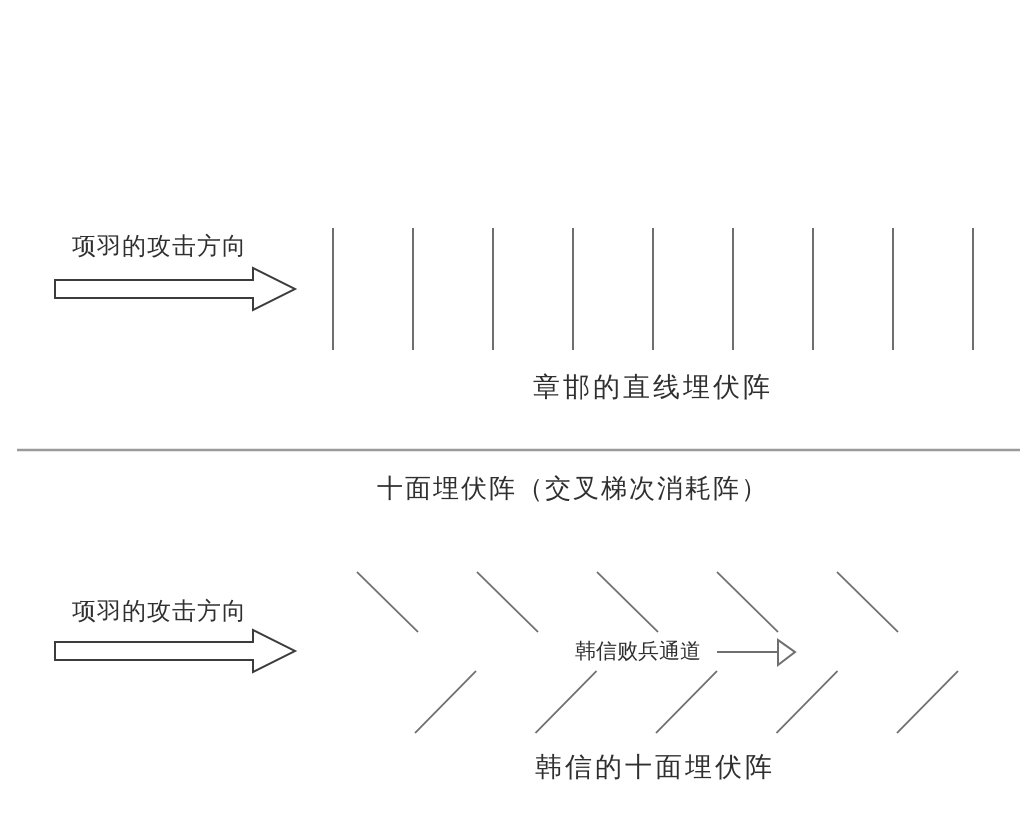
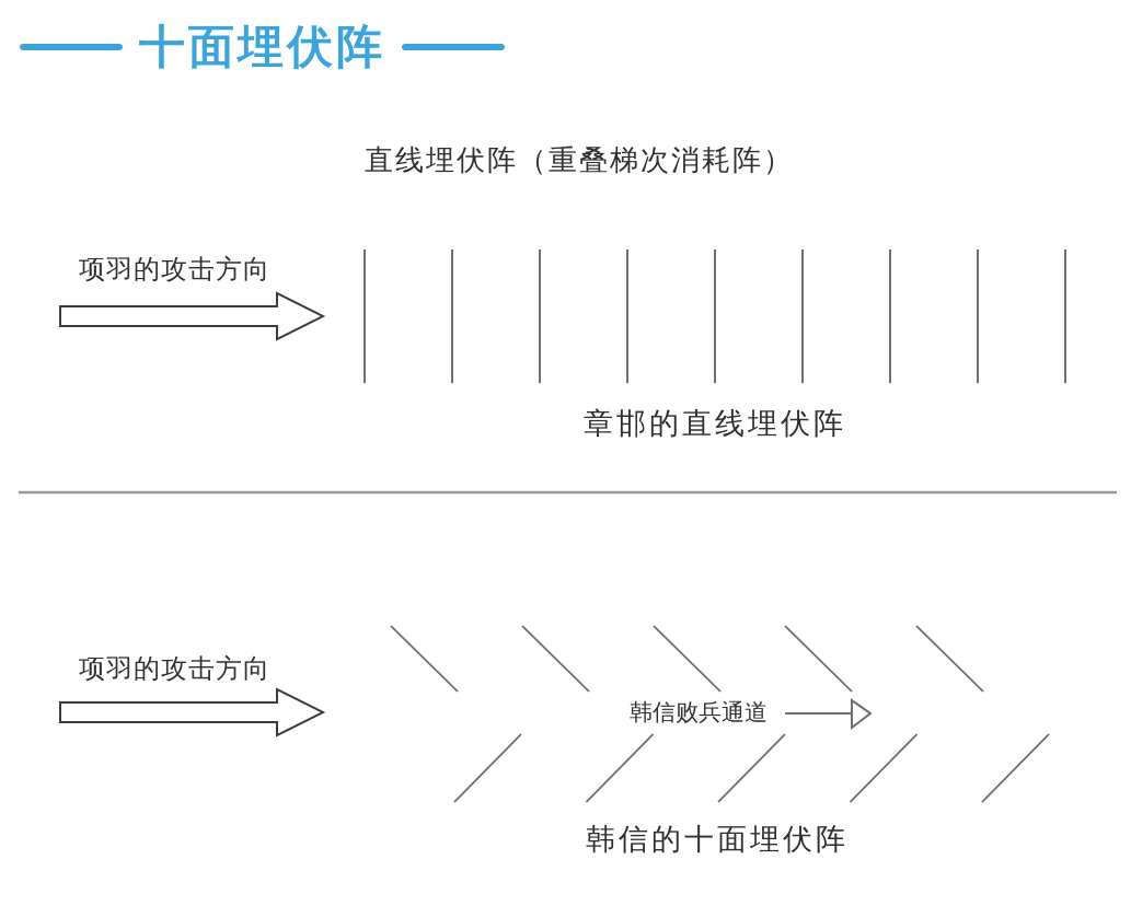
+ 十面埋伏阵
+ 直线埋伏阵（重叠梯次消耗阵）
  项羽的攻击方向
  章邯的直线埋伏阵
- 十面埋伏阵（交叉梯次消耗阵）
  项羽的攻击方向
  韩信败兵通道
  韩信的十面埋伏阵
